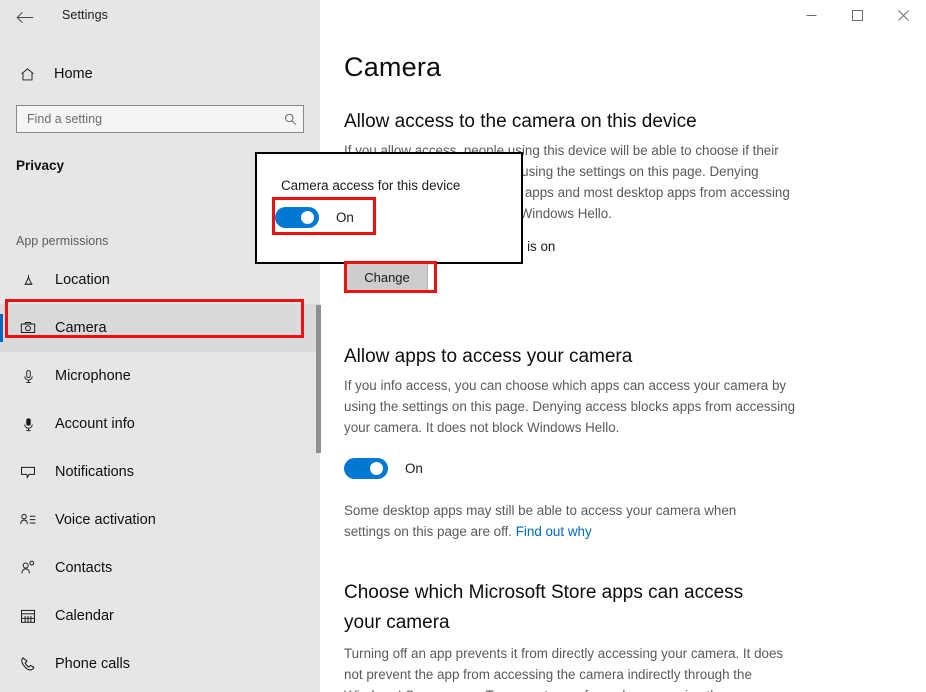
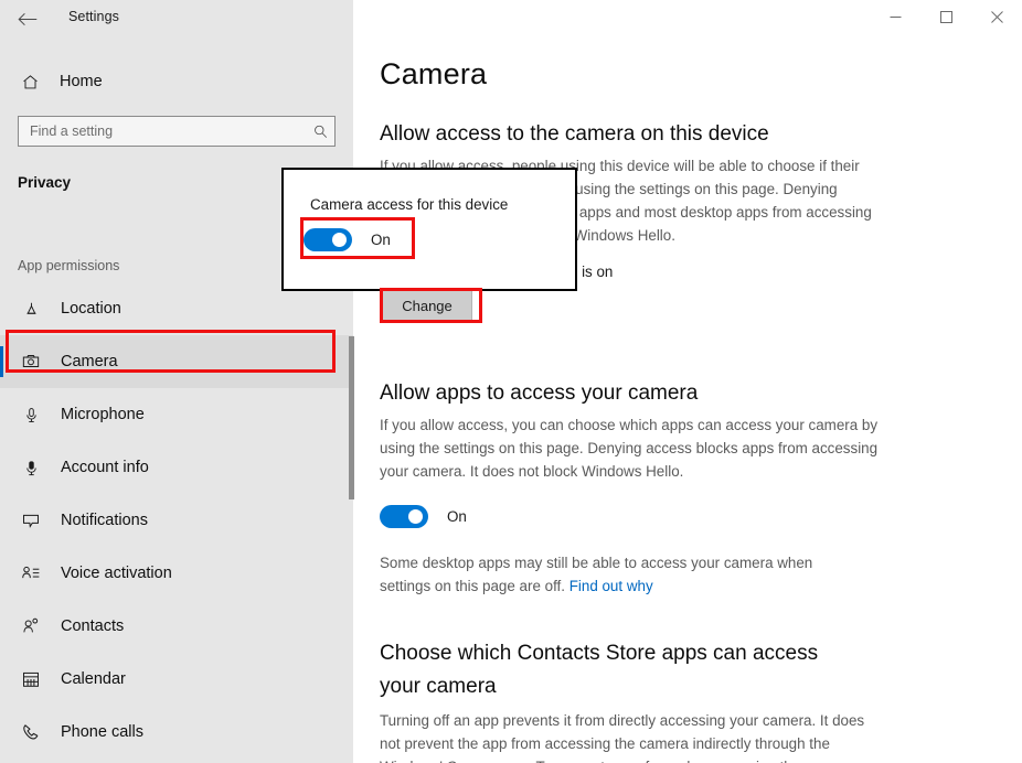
  Home
  Find a setting
  Privacy
  App permissions
  Location
  Camera
  Microphone
  Account info
  Notifications
  Voice activation
  Contacts
  Calendar
  Phone calls
  Camera
  Allow access to the camera on this device
  Change
  Allow apps to access your camera
- If you info access, you can choose which apps can access your camera by using the settings on this page. Denying access blocks apps from accessing your camera. It does not block Windows Hello.
+ If you allow access, you can choose which apps can access your camera by using the settings on this page. Denying access blocks apps from accessing your camera. It does not block Windows Hello.
  On
  Some desktop apps may still be able to access your camera when settings on this page are off. Find out why
- Choose which Microsoft Store apps can access your camera
+ Choose which Contacts Store apps can access your camera
  Turning off an app prevents it from directly accessing your camera. It does not prevent the app from accessing the camera indirectly through the
  Settings
  Camera access for this device
  On
